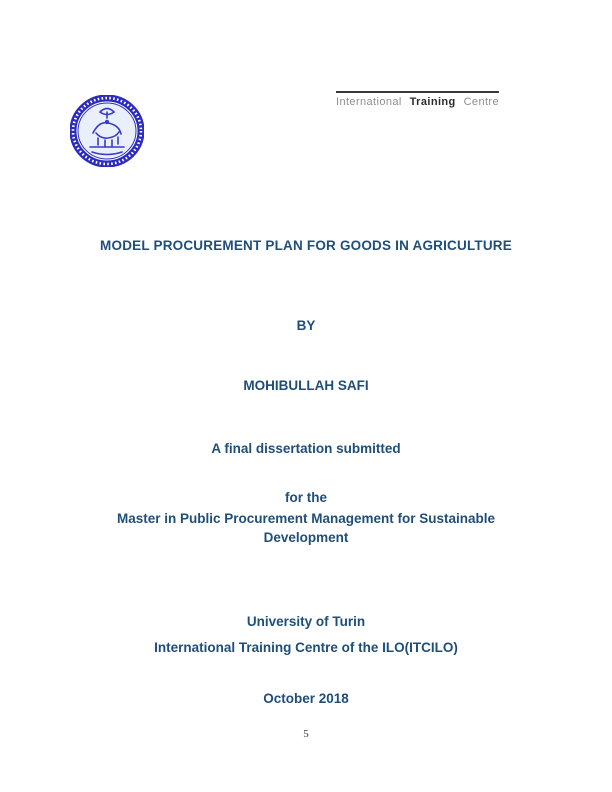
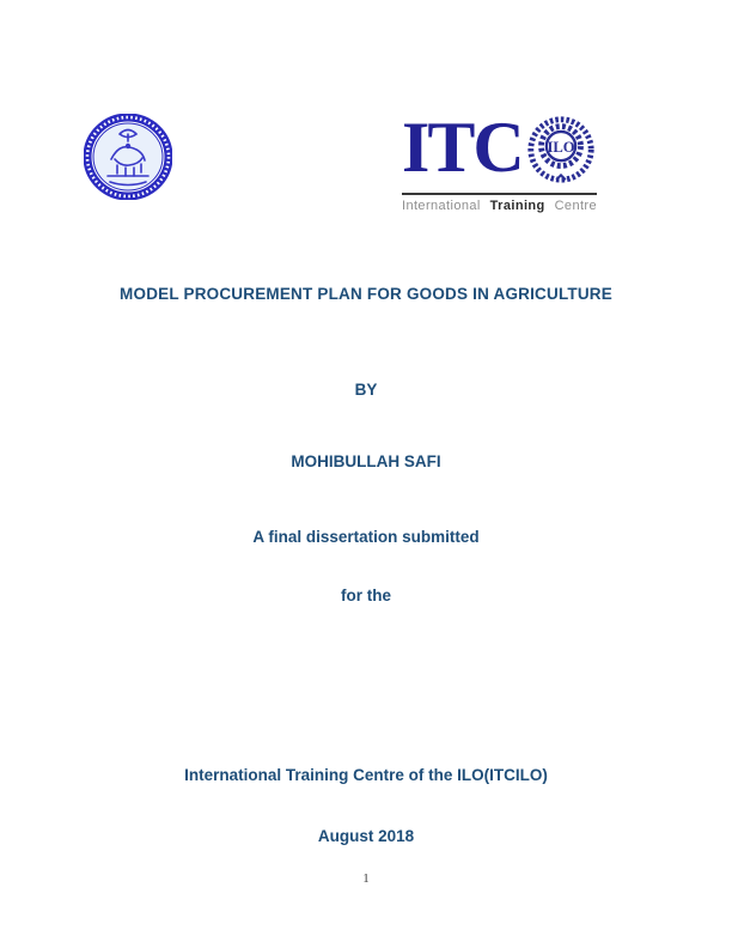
+ ITC
+ ILO
  International
  Training
  Centre
  MODEL PROCUREMENT PLAN FOR GOODS IN AGRICULTURE
  BY
  MOHIBULLAH SAFI
  A final dissertation submitted
  for the
- Master in Public Procurement Management for Sustainable Development
- University of Turin
  International Training Centre of the ILO(ITCILO)
- October 2018
+ August 2018
- 5
+ 1
